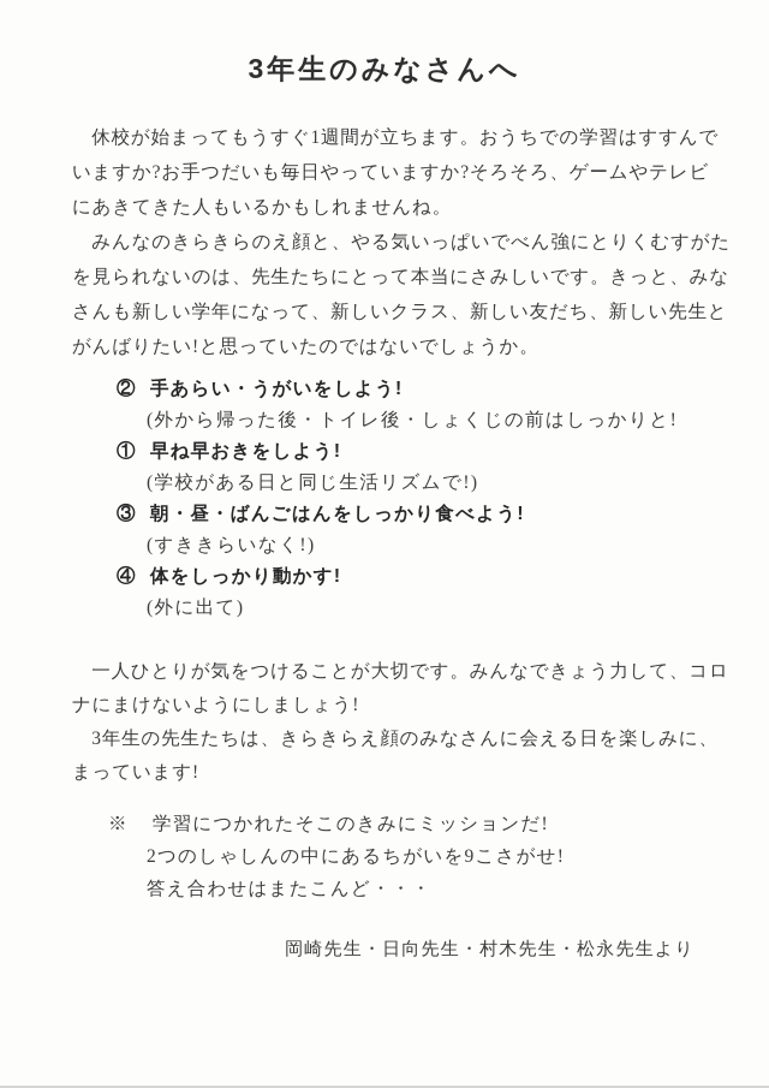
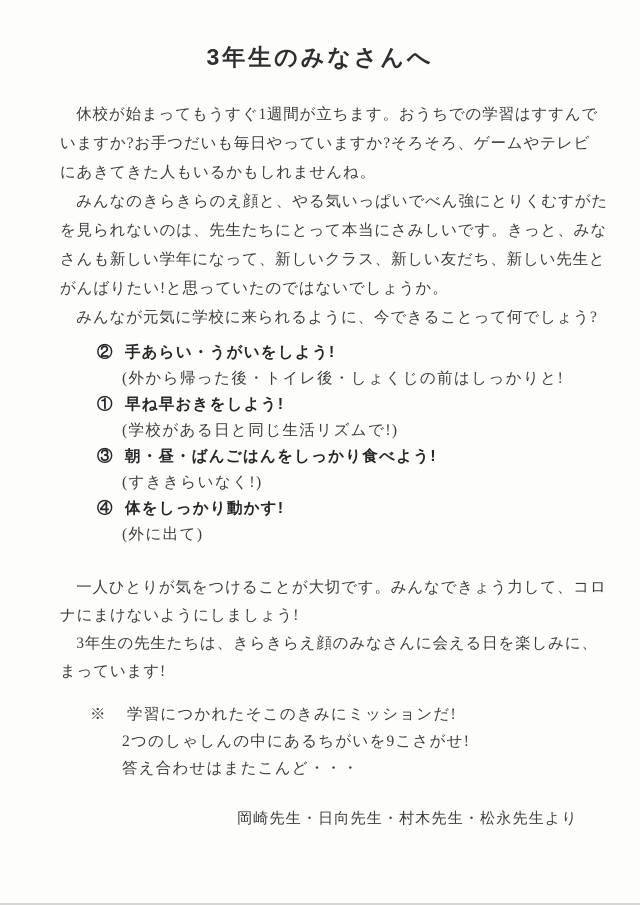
  3年生のみなさんへ
  休校が始まってもうすぐ1週間が立ちます。おうちでの学習はすすんで
  いますか?お手つだいも毎日やっていますか?そろそろ、ゲームやテレビ
  にあきてきた人もいるかもしれませんね。
  みんなのきらきらのえ顔と、やる気いっぱいでべん強にとりくむすがた
  を見られないのは、先生たちにとって本当にさみしいです。きっと、みな
  さんも新しい学年になって、新しいクラス、新しい友だち、新しい先生と
  がんばりたい!と思っていたのではないでしょうか。
+ みんなが元気に学校に来られるように、今できることって何でしょう?
  ②
  手あらい・うがいをしよう!
  (外から帰った後・トイレ後・しょくじの前はしっかりと!
  ①
  早ね早おきをしよう!
  (学校がある日と同じ生活リズムで!)
  ③
  朝・昼・ばんごはんをしっかり食べよう!
  (すききらいなく!)
  ④
  体をしっかり動かす!
  (外に出て)
  一人ひとりが気をつけることが大切です。みんなできょう力して、コロ
  ナにまけないようにしましょう!
  3年生の先生たちは、きらきらえ顔のみなさんに会える日を楽しみに、
  まっています!
  ※
  学習につかれたそこのきみにミッションだ!
  2つのしゃしんの中にあるちがいを9こさがせ!
  答え合わせはまたこんど・・・
  岡崎先生・日向先生・村木先生・松永先生より
